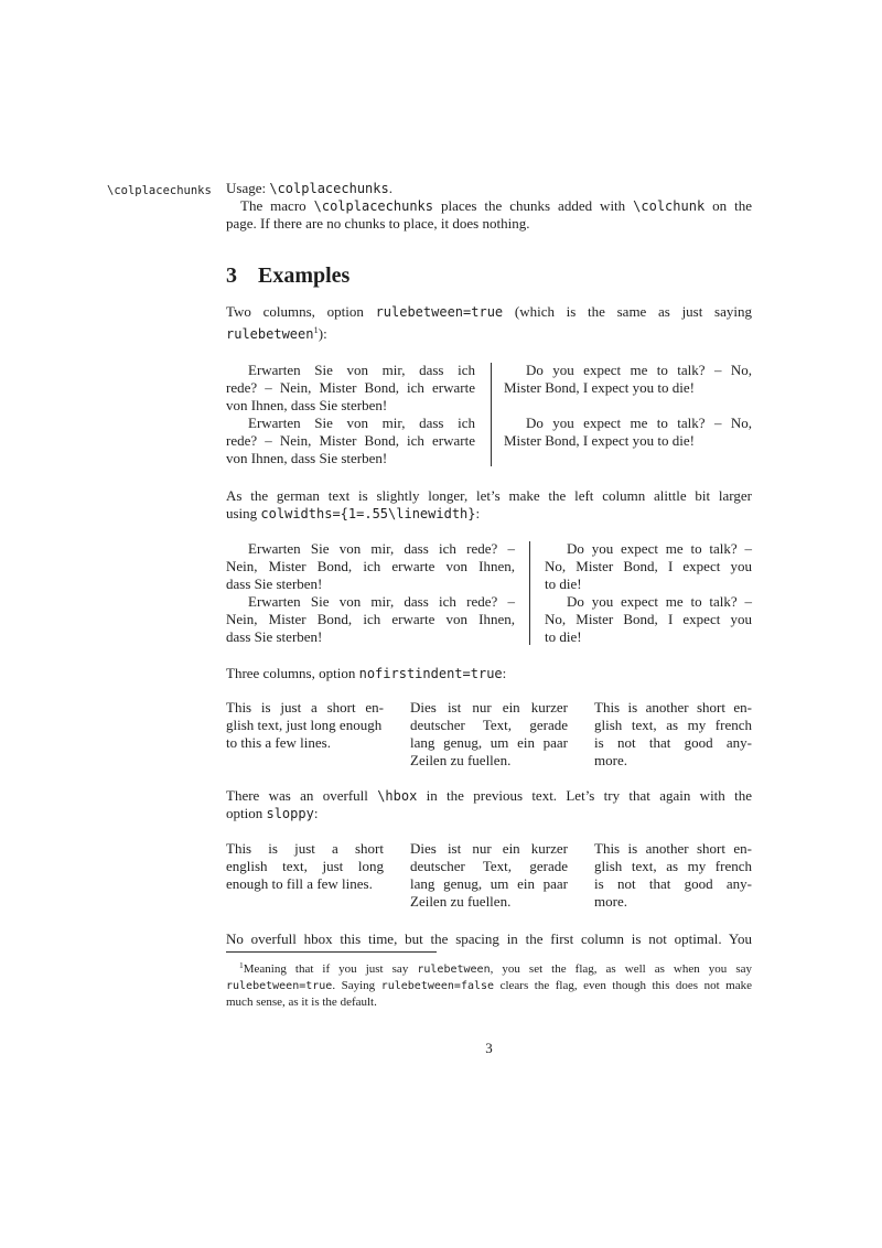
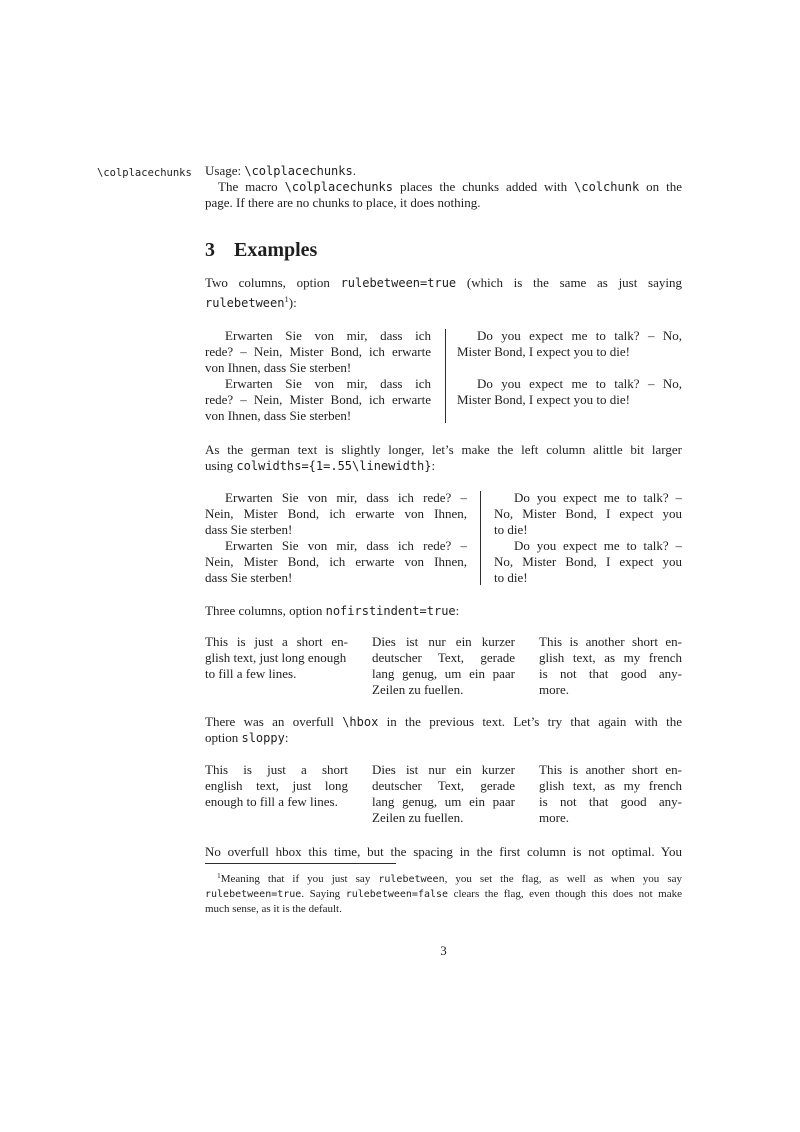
  \colplacechunks
  Usage: \colplacechunks.
  The macro \colplacechunks places the chunks added with \colchunk on the
  page. If there are no chunks to place, it does nothing.
  3
  Examples
  Two columns, option rulebetween=true (which is the same as just saying
  rulebetween1):
  Erwarten Sie von mir, dass ich
  rede? – Nein, Mister Bond, ich erwarte
  von Ihnen, dass Sie sterben!
  Do you expect me to talk? – No,
  Mister Bond, I expect you to die!
  Erwarten Sie von mir, dass ich
  rede? – Nein, Mister Bond, ich erwarte
  von Ihnen, dass Sie sterben!
  Do you expect me to talk? – No,
  Mister Bond, I expect you to die!
  As the german text is slightly longer, let’s make the left column alittle bit larger
  using colwidths={1=.55\linewidth}:
  Erwarten Sie von mir, dass ich rede? –
  Nein, Mister Bond, ich erwarte von Ihnen,
  dass Sie sterben!
  Do you expect me to talk? –
  No, Mister Bond, I expect you
  to die!
  Erwarten Sie von mir, dass ich rede? –
  Nein, Mister Bond, ich erwarte von Ihnen,
  dass Sie sterben!
  Do you expect me to talk? –
  No, Mister Bond, I expect you
  to die!
  Three columns, option nofirstindent=true:
  This is just a short en-
  glish text, just long enough
- to this a few lines.
+ to fill a few lines.
  Dies ist nur ein kurzer
  deutscher Text, gerade
  lang genug, um ein paar
  Zeilen zu fuellen.
  This is another short en-
  glish text, as my french
  is not that good any-
  more.
  There was an overfull \hbox in the previous text. Let’s try that again with the
  option sloppy:
  This is just a short
  english text, just long
  enough to fill a few lines.
  Dies ist nur ein kurzer
  deutscher Text, gerade
  lang genug, um ein paar
  Zeilen zu fuellen.
  This is another short en-
  glish text, as my french
  is not that good any-
  more.
  No overfull hbox this time, but the spacing in the first column is not optimal. You
  1Meaning that if you just say rulebetween, you set the flag, as well as when you say
  rulebetween=true. Saying rulebetween=false clears the flag, even though this does not make
  much sense, as it is the default.
  3
